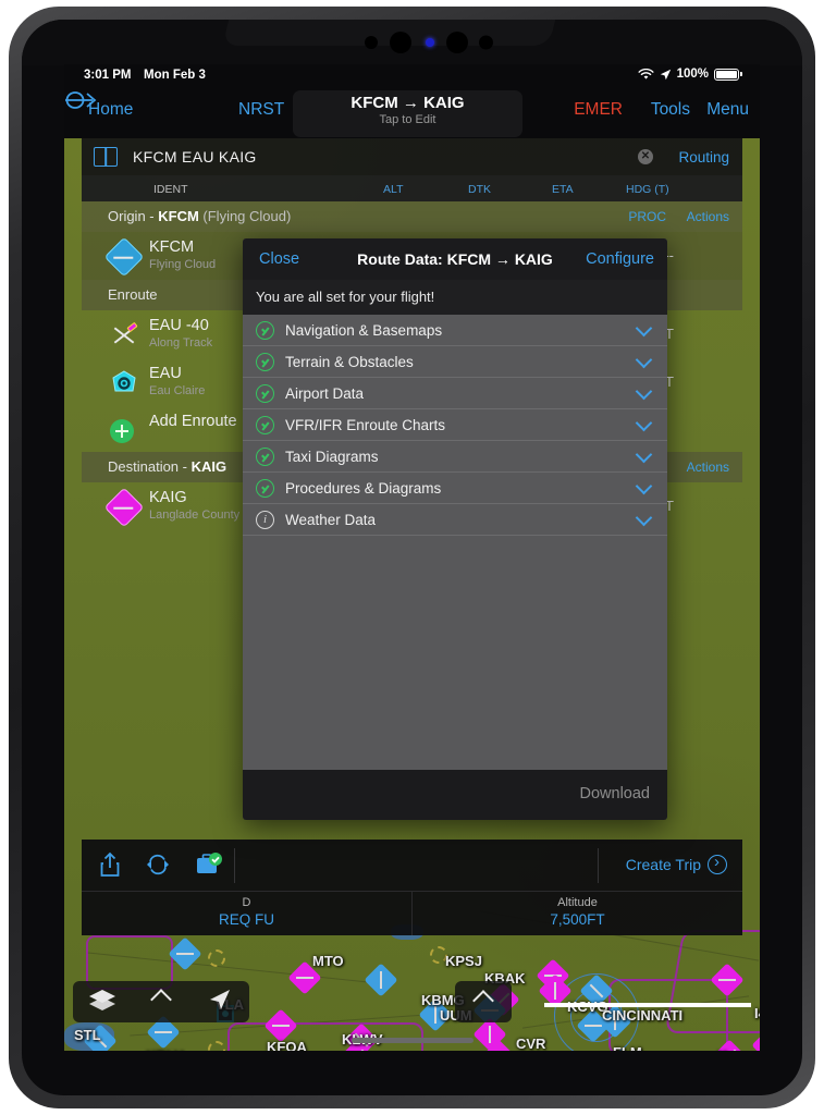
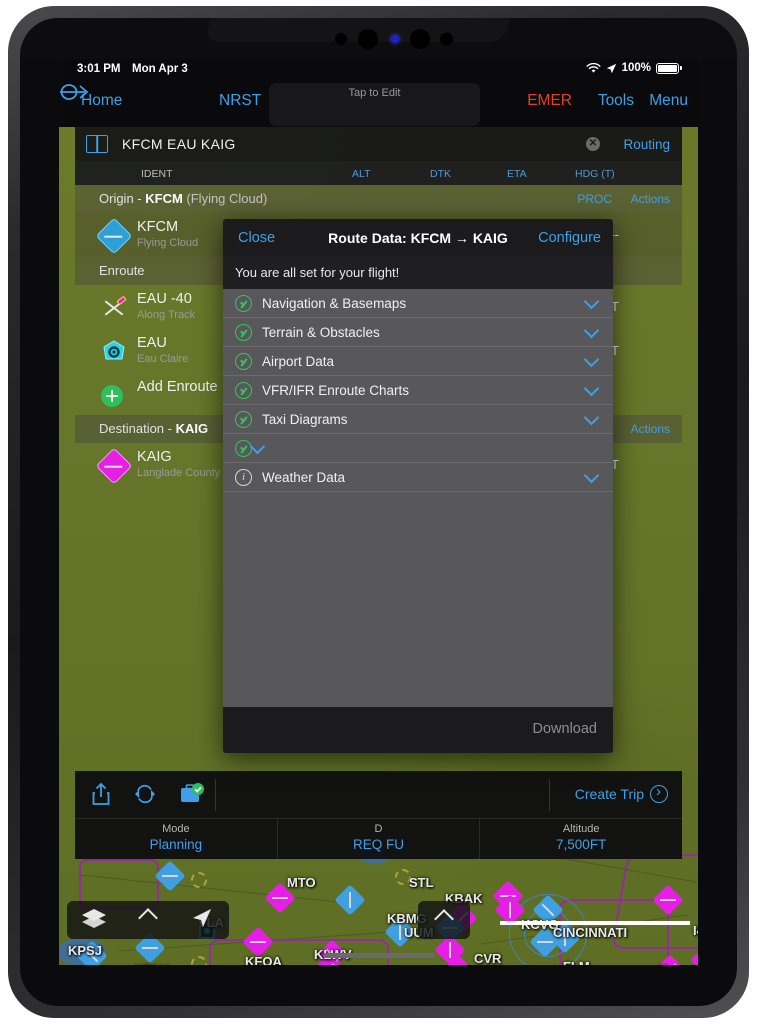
  MTO
- KPSJ
+ STL
  KBMG
  UUM
- STL
+ KPSJ
  KFOA
  KBAK
  CINCINNATI
  CVR
  3:01 PM
- Mon Feb 3
+ Mon Apr 3
  100%
  Home
  NRST
- KFCM → KAIG
  Tap to Edit
  EMER
  Tools
  Menu
  KFCM EAU KAIG
  ✕
  Routing
  IDENT
  ALT
  DTK
  ETA
  HDG (T)
  Origin - KFCM (Flying Cloud)
  PROC
  Actions
  KFCM
  Flying Cloud
  Enroute
  EAU -40
  Along Track
  EAU
  Eau Claire
  Add Enroute
  Destination - KAIG
  Actions
  KAIG
  Langlade County
  Create Trip
+ Mode
+ Planning
  D
  REQ FU
  Altitude
  7,500FT
  Close
  Route Data: KFCM → KAIG
  Configure
  You are all set for your flight!
  Navigation & Basemaps
  Terrain & Obstacles
  Airport Data
  VFR/IFR Enroute Charts
  Taxi Diagrams
- Procedures & Diagrams
  i
  Weather Data
  Download
